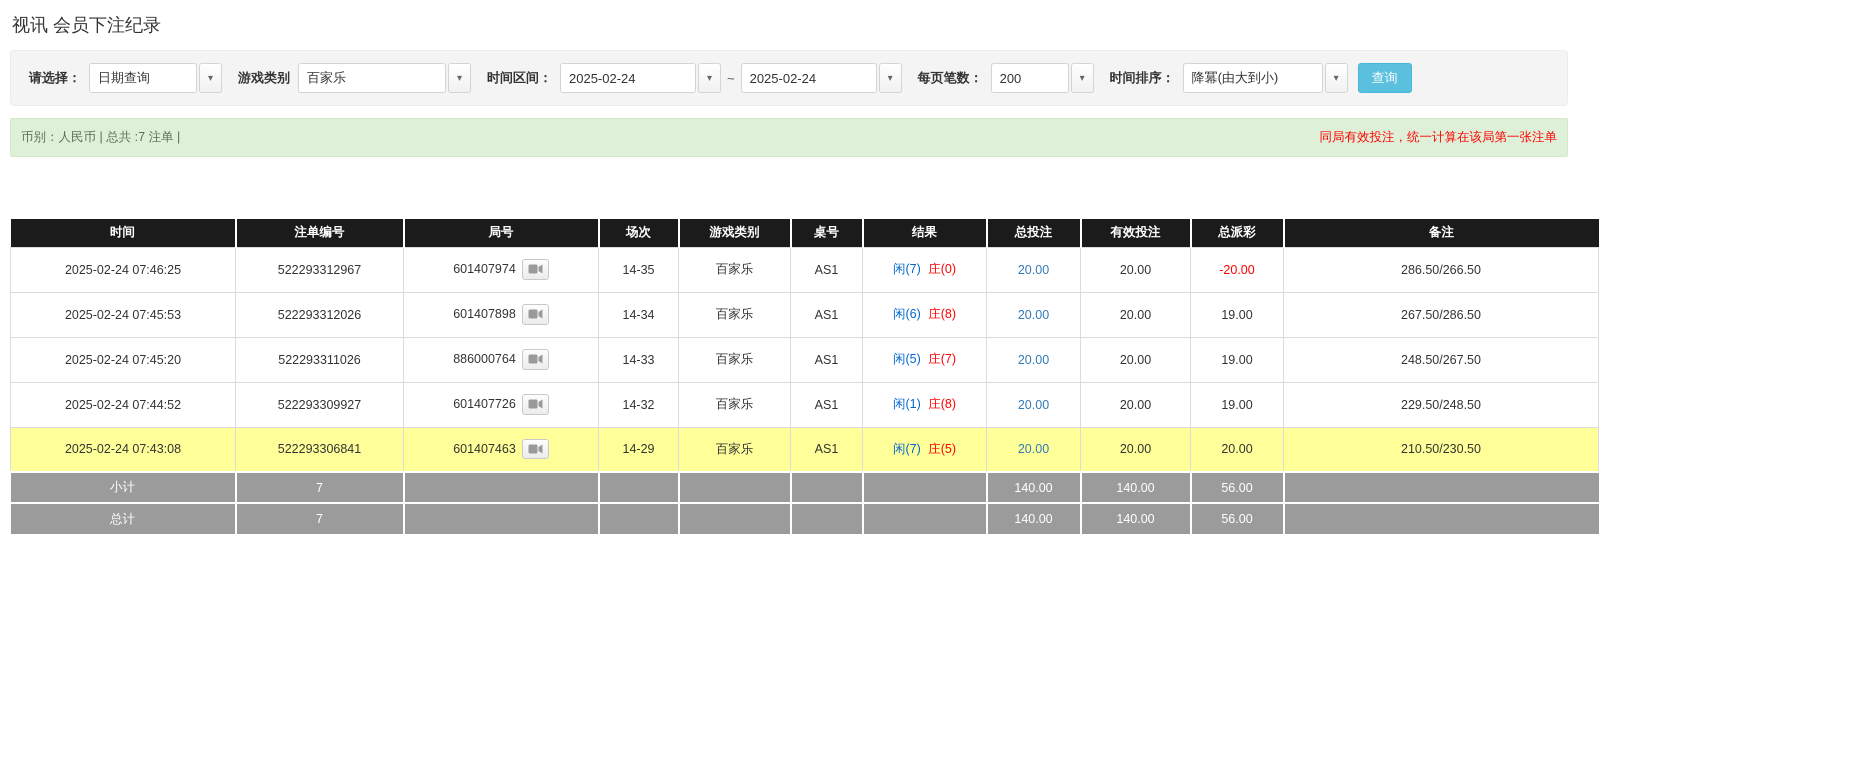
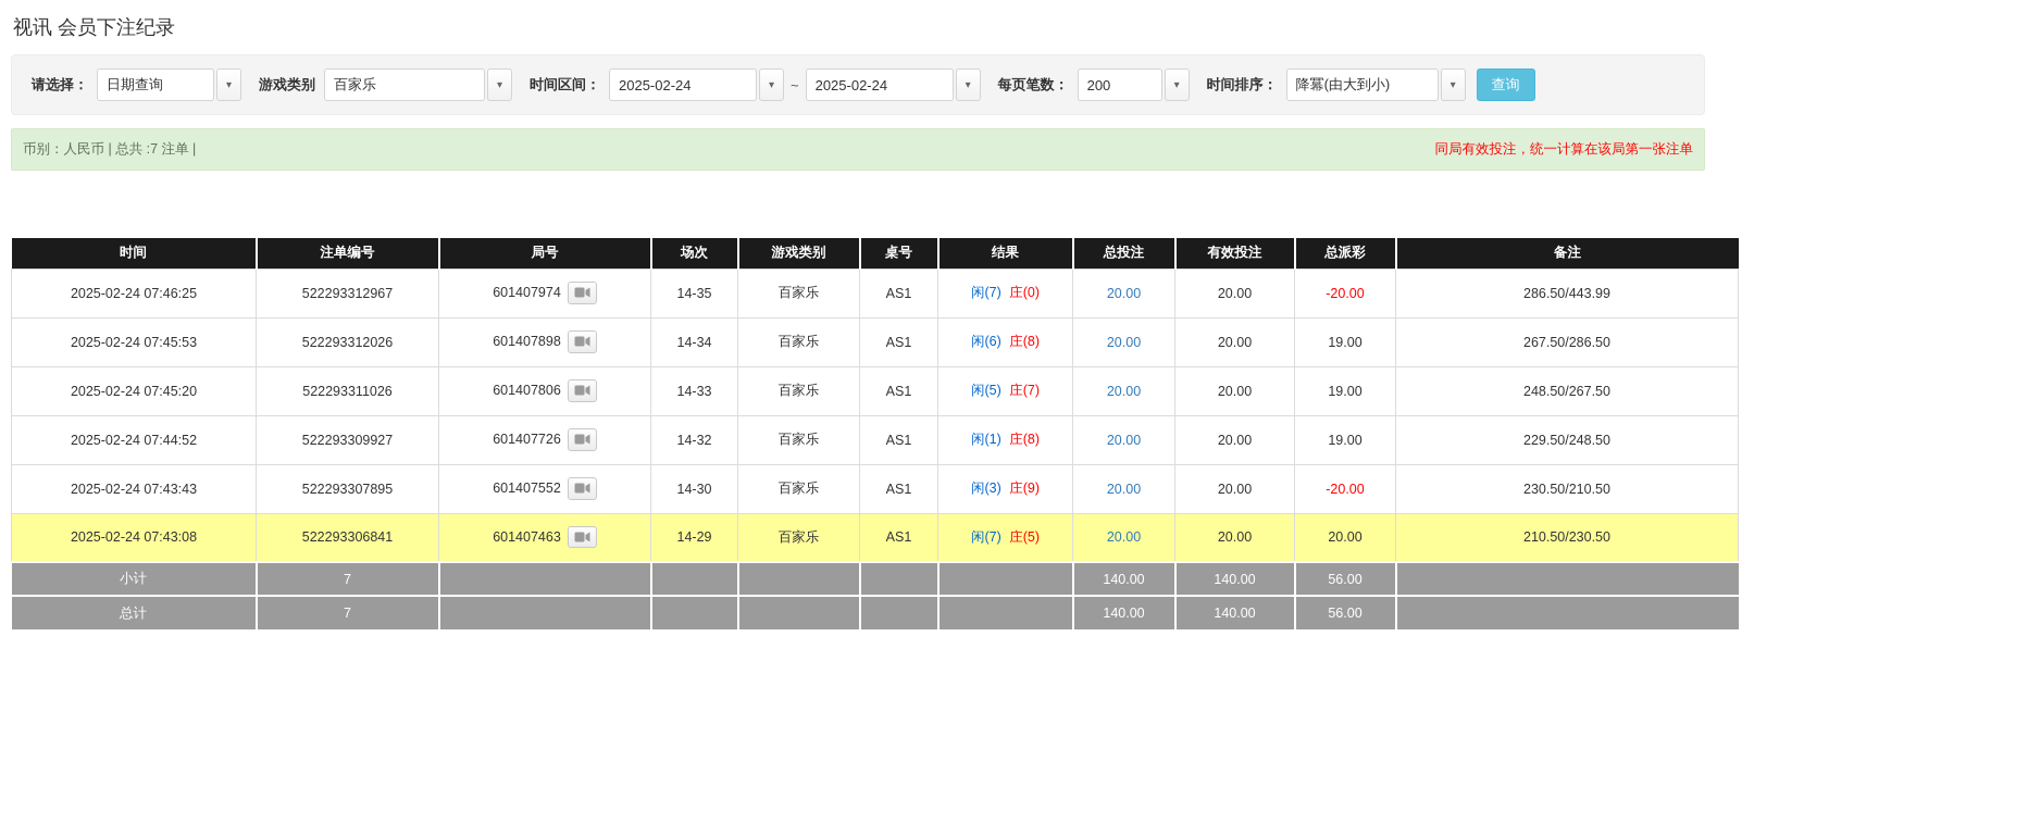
  视讯 会员下注纪录
  请选择：
  日期查询
  ▾
  游戏类别
  百家乐
  ▾
  时间区间：
  2025-02-24
  ▾
  ~
  2025-02-24
  ▾
  每页笔数：
  200
  ▾
  时间排序：
  降冪(由大到小)
  ▾
  查询
  币别：人民币 | 总共 :7 注单 |
  同局有效投注，统一计算在该局第一张注单
  时间	注单编号	局号	场次	游戏类别	桌号	结果	总投注	有效投注	总派彩	备注
- 2025-02-24 07:46:25	522293312967	601407974	14-35	百家乐	AS1	闲(7) 庄(0)	20.00	20.00	-20.00	286.50/266.50
+ 2025-02-24 07:46:25	522293312967	601407974	14-35	百家乐	AS1	闲(7) 庄(0)	20.00	20.00	-20.00	286.50/443.99
  2025-02-24 07:45:53	522293312026	601407898	14-34	百家乐	AS1	闲(6) 庄(8)	20.00	20.00	19.00	267.50/286.50
- 2025-02-24 07:45:20	522293311026	886000764	14-33	百家乐	AS1	闲(5) 庄(7)	20.00	20.00	19.00	248.50/267.50
+ 2025-02-24 07:45:20	522293311026	601407806	14-33	百家乐	AS1	闲(5) 庄(7)	20.00	20.00	19.00	248.50/267.50
  2025-02-24 07:44:52	522293309927	601407726	14-32	百家乐	AS1	闲(1) 庄(8)	20.00	20.00	19.00	229.50/248.50
+ 2025-02-24 07:43:43	522293307895	601407552	14-30	百家乐	AS1	闲(3) 庄(9)	20.00	20.00	-20.00	230.50/210.50
  2025-02-24 07:43:08	522293306841	601407463	14-29	百家乐	AS1	闲(7) 庄(5)	20.00	20.00	20.00	210.50/230.50
  小计	7						140.00	140.00	56.00
  总计	7						140.00	140.00	56.00
